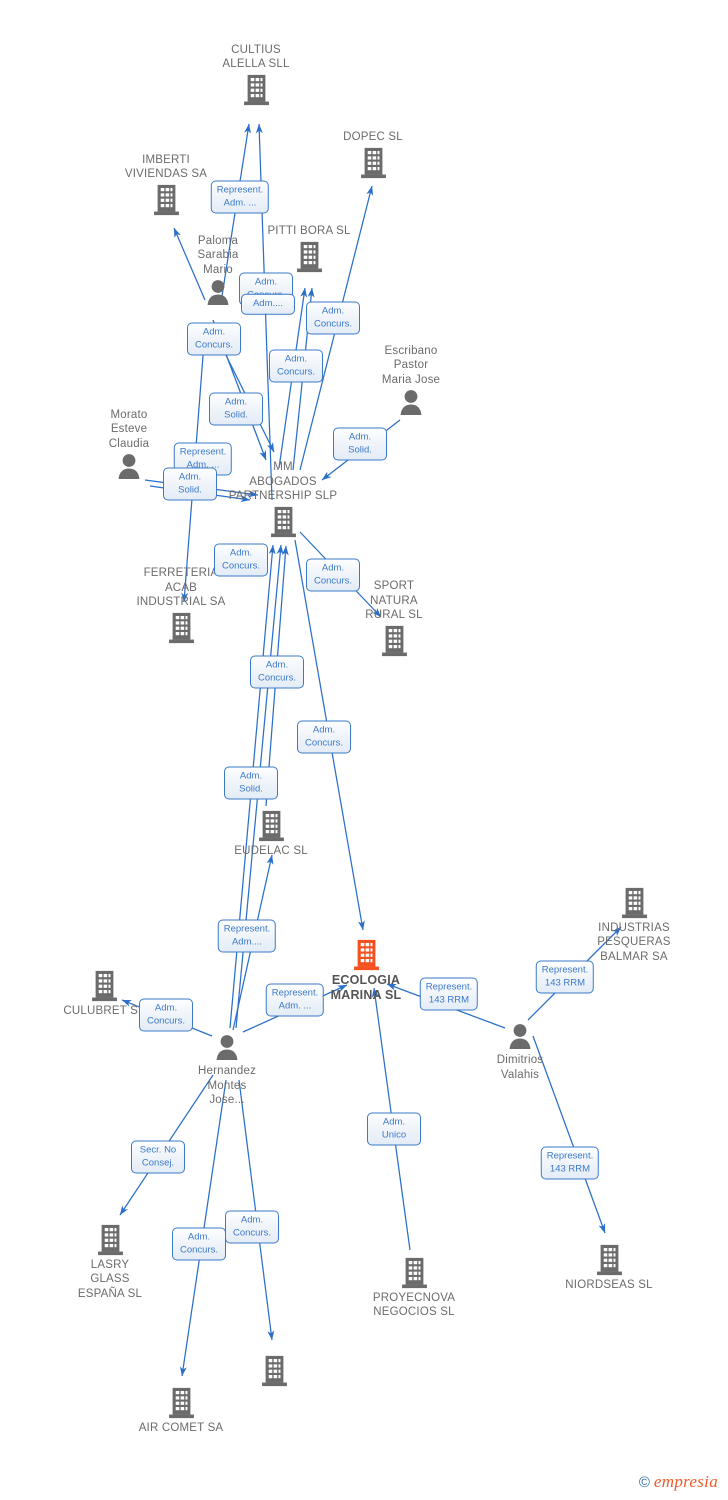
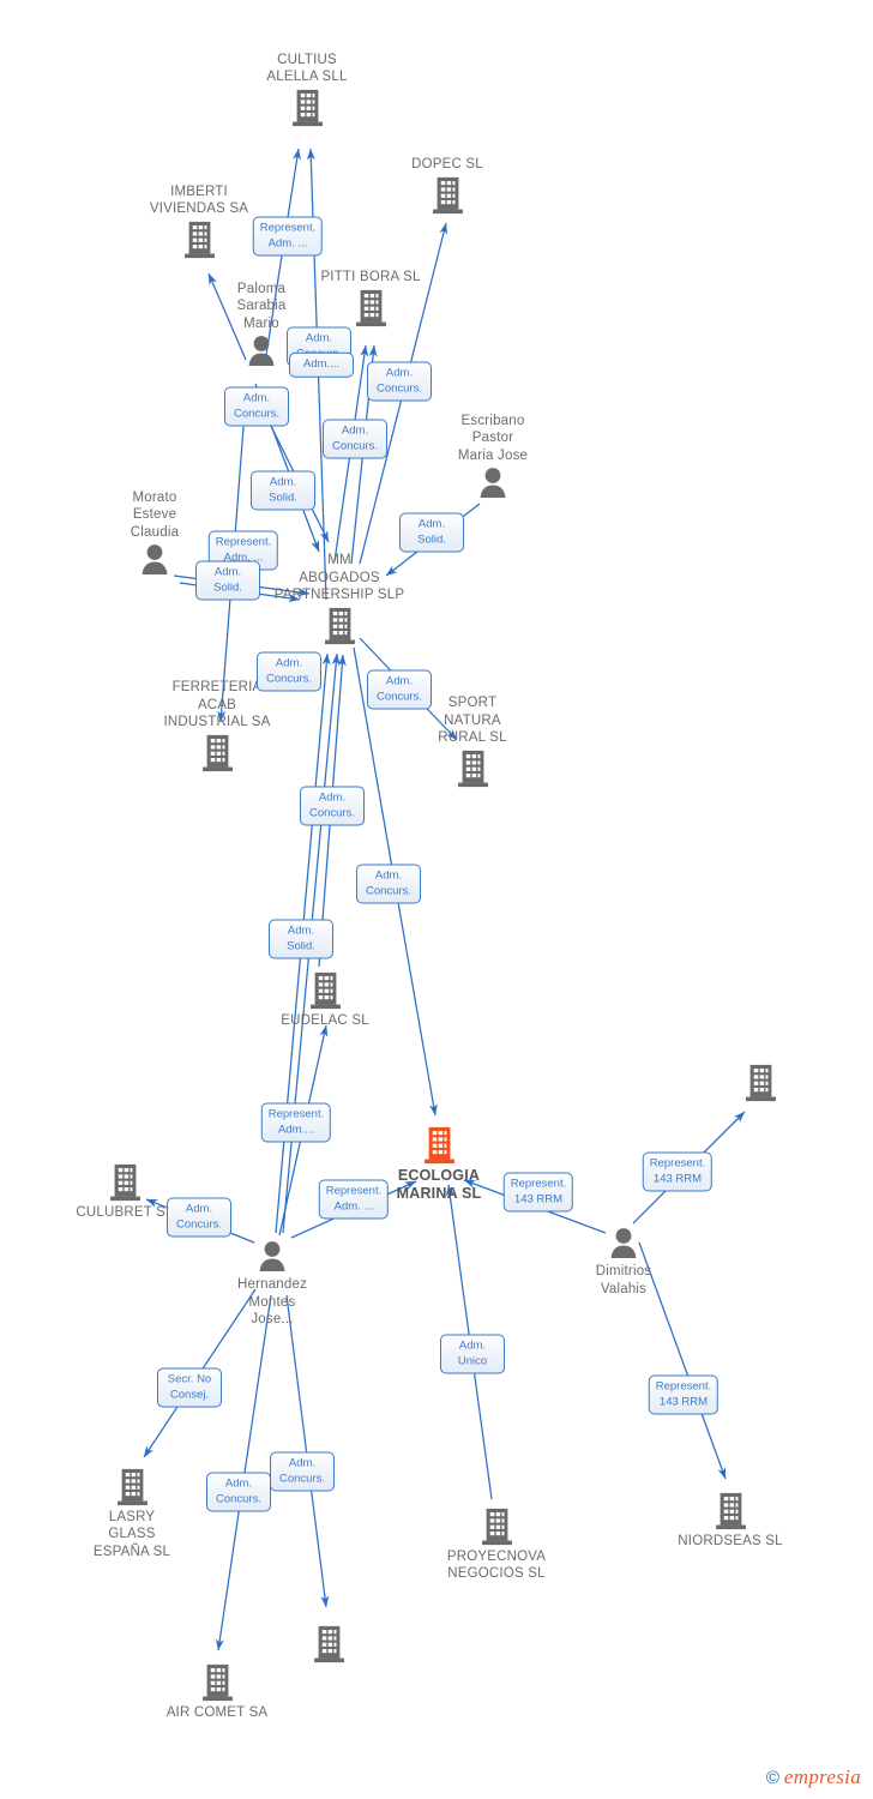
  CULTIUS
  ALELLA SLL
  IMBERTI
  VIVIENDAS SA
  DOPEC SL
  PITTI BORA SL
  Paloma
  Sarabia
  Mario
  Escribano
  Pastor
  Maria Jose
  Morato
  Esteve
  Claudia
  MM
  ABOGADOS
  PARTNERSHIP SLP
  FERRETERI
  ACAB
  INDUSTRIAL SA
  SPORT
  NATURA
  RURAL SL
  EUDELAC SL
- INDUSTRIAS
- PESQUERAS
- BALMAR SA
  CULUBRET S
  ECOLOGIA
  MARINA SL
  Dimitrios
  Valahis
  Hernandez
  Montes
  Jose...
  LASRY
  GLASS
  ESPAÑA SL
  AIR COMET SA
  PROYECNOVA
  NEGOCIOS SL
  NIORDSEAS SL
  Represent.
  Adm. ...
  Adm.
  Adm....
  Adm.
  Concurs.
  Adm.
  Concurs.
  Adm.
  Concurs.
  Adm.
  Solid.
  Adm.
  Solid.
  Represent.
  Adm. ...
  Adm.
  Solid.
  Adm.
  Concurs.
  Adm.
  Concurs.
  Adm.
  Concurs.
  Adm.
  Concurs.
  Adm.
  Solid.
  Represent.
  Adm....
  Represent.
  143 RRM
  Represent.
  143 RRM
  Represent.
  Adm. ...
  Adm.
  Concurs.
  Secr. No
  Consej.
  Adm.
  Unico
  Represent.
  143 RRM
  Adm.
  Concurs.
  Adm.
  Concurs.
  ©
  empresia
